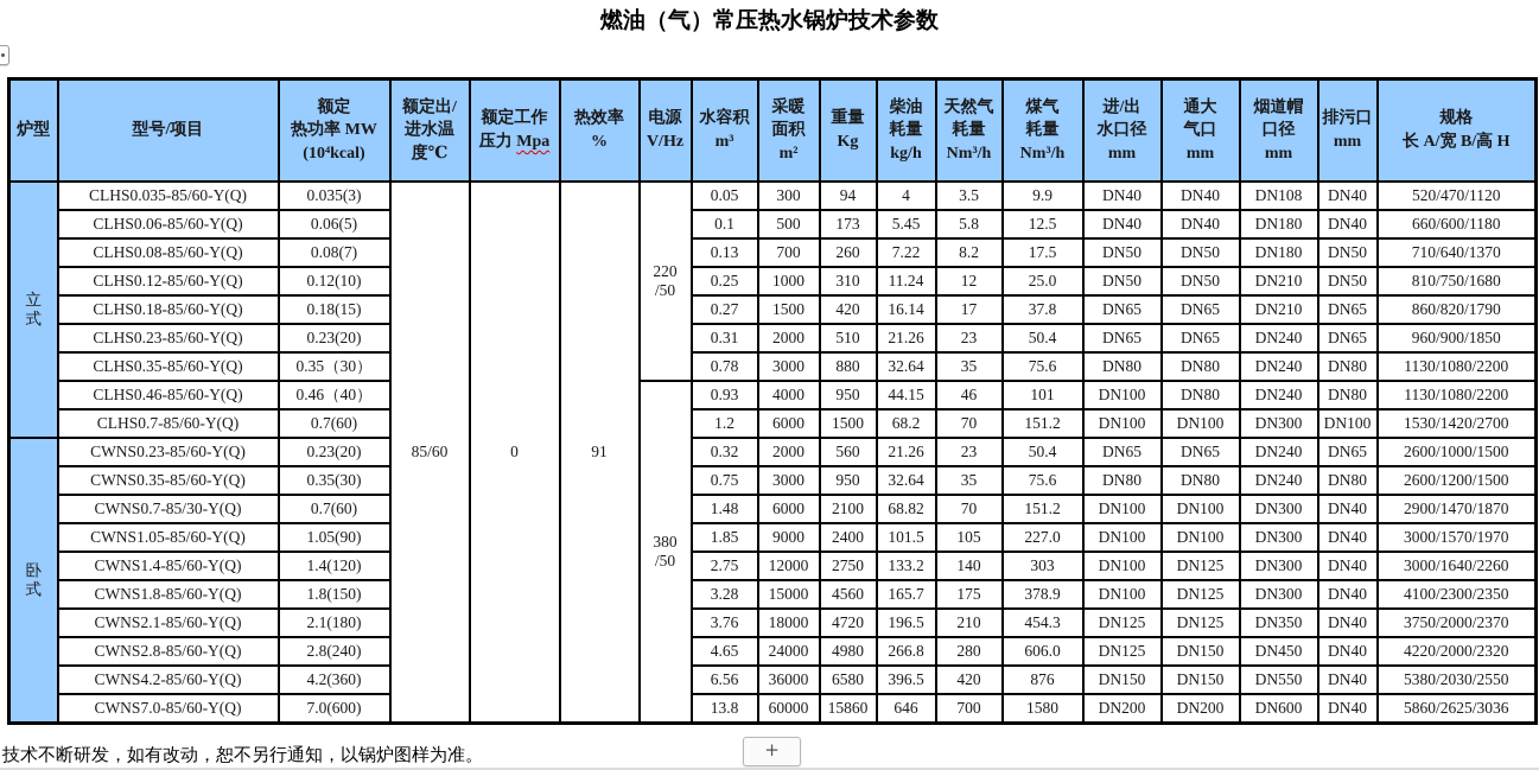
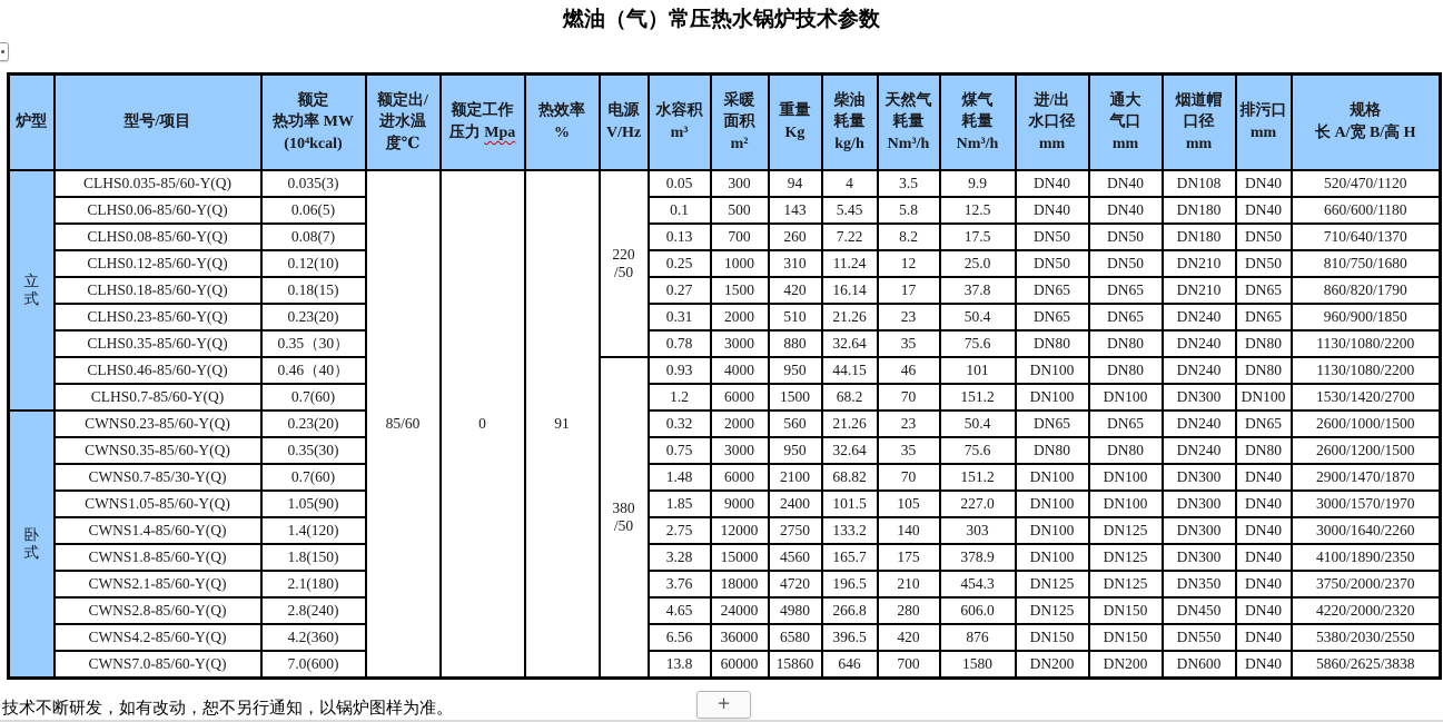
  燃油（气）常压热水锅炉技术参数
  炉型	型号/项目	额定 热功率 MW (10⁴kcal)	额定出/ 进水温 度℃	额定工作 压力 Mpa	热效率 %	电源 V/Hz	水容积 m³	采暖 面积 m²	重量 Kg	柴油 耗量 kg/h	天然气 耗量 Nm³/h	煤气 耗量 Nm³/h	进/出 水口径 mm	通大 气口 mm	烟道帽 口径 mm	排污口 mm	规格 长 A/宽 B/高 H
  立 式	CLHS0.035-85/60-Y(Q)	0.035(3)	85/60	0	91	220 /50	0.05	300	94	4	3.5	9.9	DN40	DN40	DN108	DN40	520/470/1120
- CLHS0.06-85/60-Y(Q)	0.06(5)	0.1	500	173	5.45	5.8	12.5	DN40	DN40	DN180	DN40	660/600/1180
+ CLHS0.06-85/60-Y(Q)	0.06(5)	0.1	500	143	5.45	5.8	12.5	DN40	DN40	DN180	DN40	660/600/1180
  CLHS0.08-85/60-Y(Q)	0.08(7)	0.13	700	260	7.22	8.2	17.5	DN50	DN50	DN180	DN50	710/640/1370
  CLHS0.12-85/60-Y(Q)	0.12(10)	0.25	1000	310	11.24	12	25.0	DN50	DN50	DN210	DN50	810/750/1680
  CLHS0.18-85/60-Y(Q)	0.18(15)	0.27	1500	420	16.14	17	37.8	DN65	DN65	DN210	DN65	860/820/1790
  CLHS0.23-85/60-Y(Q)	0.23(20)	0.31	2000	510	21.26	23	50.4	DN65	DN65	DN240	DN65	960/900/1850
  CLHS0.35-85/60-Y(Q)	0.35（30）	0.78	3000	880	32.64	35	75.6	DN80	DN80	DN240	DN80	1130/1080/2200
  CLHS0.46-85/60-Y(Q)	0.46（40）	380 /50	0.93	4000	950	44.15	46	101	DN100	DN80	DN240	DN80	1130/1080/2200
  CLHS0.7-85/60-Y(Q)	0.7(60)	1.2	6000	1500	68.2	70	151.2	DN100	DN100	DN300	DN100	1530/1420/2700
  卧 式	CWNS0.23-85/60-Y(Q)	0.23(20)	0.32	2000	560	21.26	23	50.4	DN65	DN65	DN240	DN65	2600/1000/1500
  CWNS0.35-85/60-Y(Q)	0.35(30)	0.75	3000	950	32.64	35	75.6	DN80	DN80	DN240	DN80	2600/1200/1500
  CWNS0.7-85/30-Y(Q)	0.7(60)	1.48	6000	2100	68.82	70	151.2	DN100	DN100	DN300	DN40	2900/1470/1870
  CWNS1.05-85/60-Y(Q)	1.05(90)	1.85	9000	2400	101.5	105	227.0	DN100	DN100	DN300	DN40	3000/1570/1970
  CWNS1.4-85/60-Y(Q)	1.4(120)	2.75	12000	2750	133.2	140	303	DN100	DN125	DN300	DN40	3000/1640/2260
- CWNS1.8-85/60-Y(Q)	1.8(150)	3.28	15000	4560	165.7	175	378.9	DN100	DN125	DN300	DN40	4100/2300/2350
+ CWNS1.8-85/60-Y(Q)	1.8(150)	3.28	15000	4560	165.7	175	378.9	DN100	DN125	DN300	DN40	4100/1890/2350
  CWNS2.1-85/60-Y(Q)	2.1(180)	3.76	18000	4720	196.5	210	454.3	DN125	DN125	DN350	DN40	3750/2000/2370
  CWNS2.8-85/60-Y(Q)	2.8(240)	4.65	24000	4980	266.8	280	606.0	DN125	DN150	DN450	DN40	4220/2000/2320
  CWNS4.2-85/60-Y(Q)	4.2(360)	6.56	36000	6580	396.5	420	876	DN150	DN150	DN550	DN40	5380/2030/2550
- CWNS7.0-85/60-Y(Q)	7.0(600)	13.8	60000	15860	646	700	1580	DN200	DN200	DN600	DN40	5860/2625/3036
+ CWNS7.0-85/60-Y(Q)	7.0(600)	13.8	60000	15860	646	700	1580	DN200	DN200	DN600	DN40	5860/2625/3838
  技术不断研发，如有改动，恕不另行通知，以锅炉图样为准。
  +
